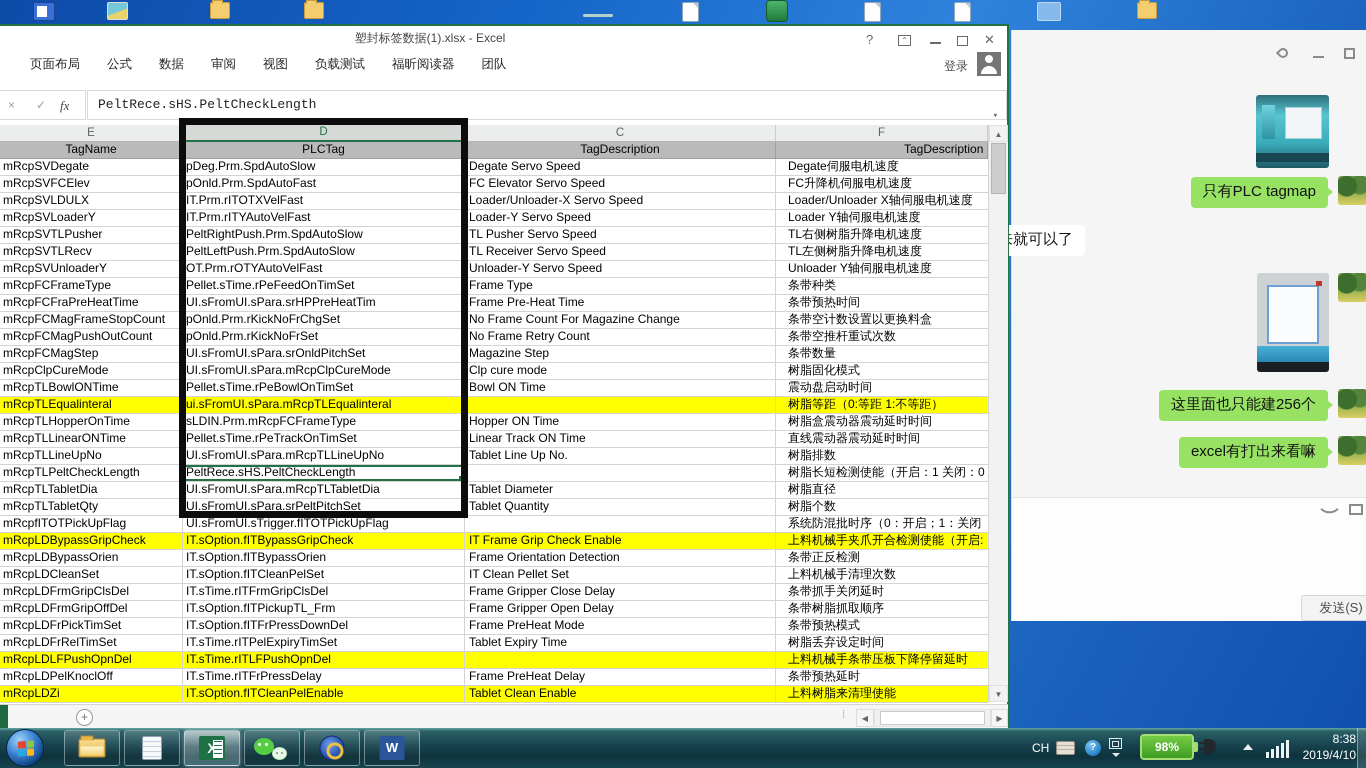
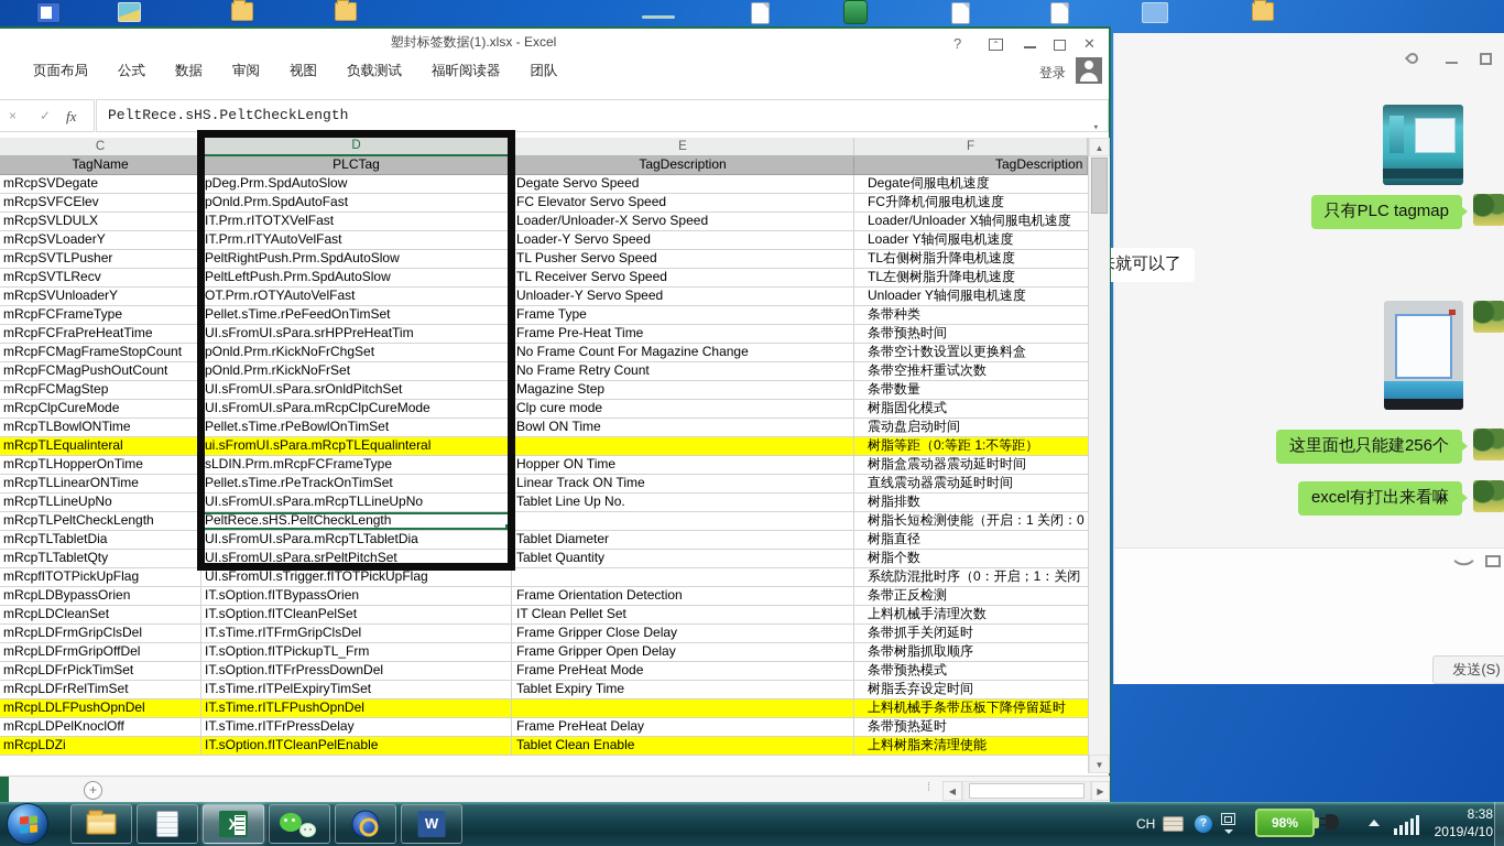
  只有PLC tagmap
  就可以了
  这里面也只能建256个
  excel有打出来看嘛
  发送(S)
  塑封标签数据(1).xlsx - Excel
  ?
  ⌃
  ✕
  页面布局
  公式
  数据
  审阅
  视图
  负载测试
  福昕阅读器
  团队
  登录
  ×
  ✓
  fx
  PeltRece.sHS.PeltCheckLength
  ▾
- E
+ C
  D
- C
+ E
  F
  TagName
  PLCTag
  TagDescription
  TagDescription
  mRcpSVDegate
  pDeg.Prm.SpdAutoSlow
  Degate Servo Speed
  Degate伺服电机速度
  mRcpSVFCElev
  pOnld.Prm.SpdAutoFast
  FC Elevator Servo Speed
  FC升降机伺服电机速度
  mRcpSVLDULX
  IT.Prm.rITOTXVelFast
  Loader/Unloader-X Servo Speed
  Loader/Unloader X轴伺服电机速度
  mRcpSVLoaderY
  IT.Prm.rITYAutoVelFast
  Loader-Y Servo Speed
  Loader Y轴伺服电机速度
  mRcpSVTLPusher
  PeltRightPush.Prm.SpdAutoSlow
  TL Pusher Servo Speed
  TL右侧树脂升降电机速度
  mRcpSVTLRecv
  PeltLeftPush.Prm.SpdAutoSlow
  TL Receiver Servo Speed
  TL左侧树脂升降电机速度
  mRcpSVUnloaderY
  OT.Prm.rOTYAutoVelFast
  Unloader-Y Servo Speed
  Unloader Y轴伺服电机速度
  mRcpFCFrameType
  Pellet.sTime.rPeFeedOnTimSet
  Frame Type
  条带种类
  mRcpFCFraPreHeatTime
  UI.sFromUI.sPara.srHPPreHeatTim
  Frame Pre-Heat Time
  条带预热时间
  mRcpFCMagFrameStopCount
  pOnld.Prm.rKickNoFrChgSet
  No Frame Count For Magazine Change
  条带空计数设置以更换料盒
  mRcpFCMagPushOutCount
  pOnld.Prm.rKickNoFrSet
  No Frame Retry Count
  条带空推杆重试次数
  mRcpFCMagStep
  UI.sFromUI.sPara.srOnldPitchSet
  Magazine Step
  条带数量
  mRcpClpCureMode
  UI.sFromUI.sPara.mRcpClpCureMode
  Clp cure mode
  树脂固化模式
  mRcpTLBowlONTime
  Pellet.sTime.rPeBowlOnTimSet
  Bowl ON Time
  震动盘启动时间
  mRcpTLEqualinteral
  ui.sFromUI.sPara.mRcpTLEqualinteral
  树脂等距（0:等距 1:不等距）
  mRcpTLHopperOnTime
  sLDIN.Prm.mRcpFCFrameType
  Hopper ON Time
  树脂盒震动器震动延时时间
  mRcpTLLinearONTime
  Pellet.sTime.rPeTrackOnTimSet
  Linear Track ON Time
  直线震动器震动延时时间
  mRcpTLLineUpNo
  UI.sFromUI.sPara.mRcpTLLineUpNo
  Tablet Line Up No.
  树脂排数
  mRcpTLPeltCheckLength
  PeltRece.sHS.PeltCheckLength
  树脂长短检测使能（开启：1 关闭：0
  mRcpTLTabletDia
  UI.sFromUI.sPara.mRcpTLTabletDia
  Tablet Diameter
  树脂直径
  mRcpTLTabletQty
  UI.sFromUI.sPara.srPeltPitchSet
  Tablet Quantity
  树脂个数
  mRcpfITOTPickUpFlag
  UI.sFromUI.sTrigger.fITOTPickUpFlag
  系统防混批时序（0：开启；1：关闭
- mRcpLDBypassGripCheck
- IT.sOption.fITBypassGripCheck
- IT Frame Grip Check Enable
- 上料机械手夹爪开合检测使能（开启:
  mRcpLDBypassOrien
  IT.sOption.fITBypassOrien
  Frame Orientation Detection
  条带正反检测
  mRcpLDCleanSet
  IT.sOption.fITCleanPelSet
  IT Clean Pellet Set
  上料机械手清理次数
  mRcpLDFrmGripClsDel
  IT.sTime.rITFrmGripClsDel
  Frame Gripper Close Delay
  条带抓手关闭延时
  mRcpLDFrmGripOffDel
  IT.sOption.fITPickupTL_Frm
  Frame Gripper Open Delay
  条带树脂抓取顺序
  mRcpLDFrPickTimSet
  IT.sOption.fITFrPressDownDel
  Frame PreHeat Mode
  条带预热模式
  mRcpLDFrRelTimSet
  IT.sTime.rITPelExpiryTimSet
  Tablet Expiry Time
  树脂丢弃设定时间
  mRcpLDLFPushOpnDel
  IT.sTime.rITLFPushOpnDel
  上料机械手条带压板下降停留延时
  mRcpLDPelKnoclOff
  IT.sTime.rITFrPressDelay
  Frame PreHeat Delay
  条带预热延时
  mRcpLDZi
  IT.sOption.fITCleanPelEnable
  Tablet Clean Enable
  上料树脂来清理使能
  ▲
  ▼
  +
  ⁞
  ◀
  ▶
  X
  W
  CH
  ?
  98%
  8:38
  2019/4/10
